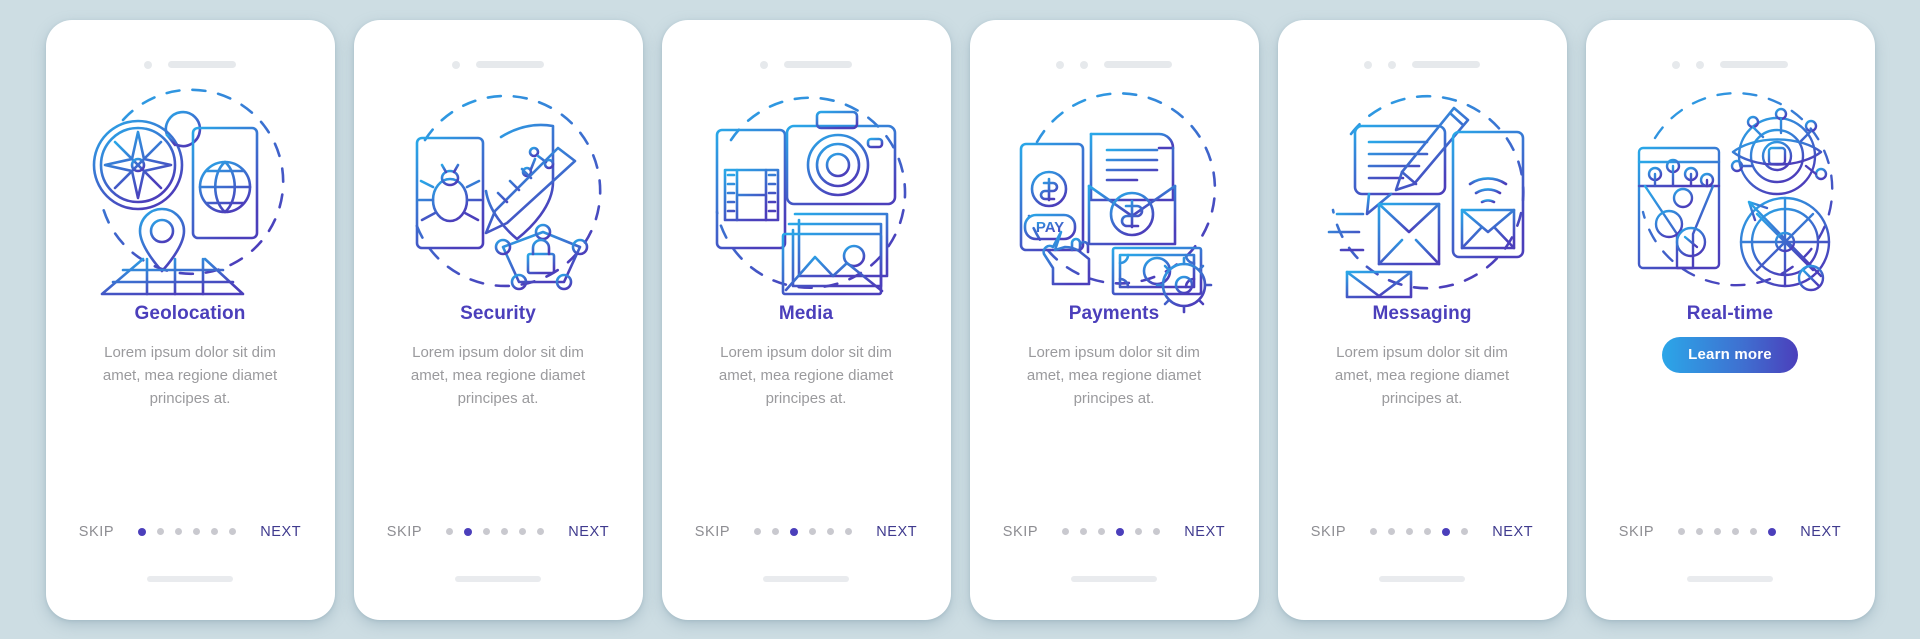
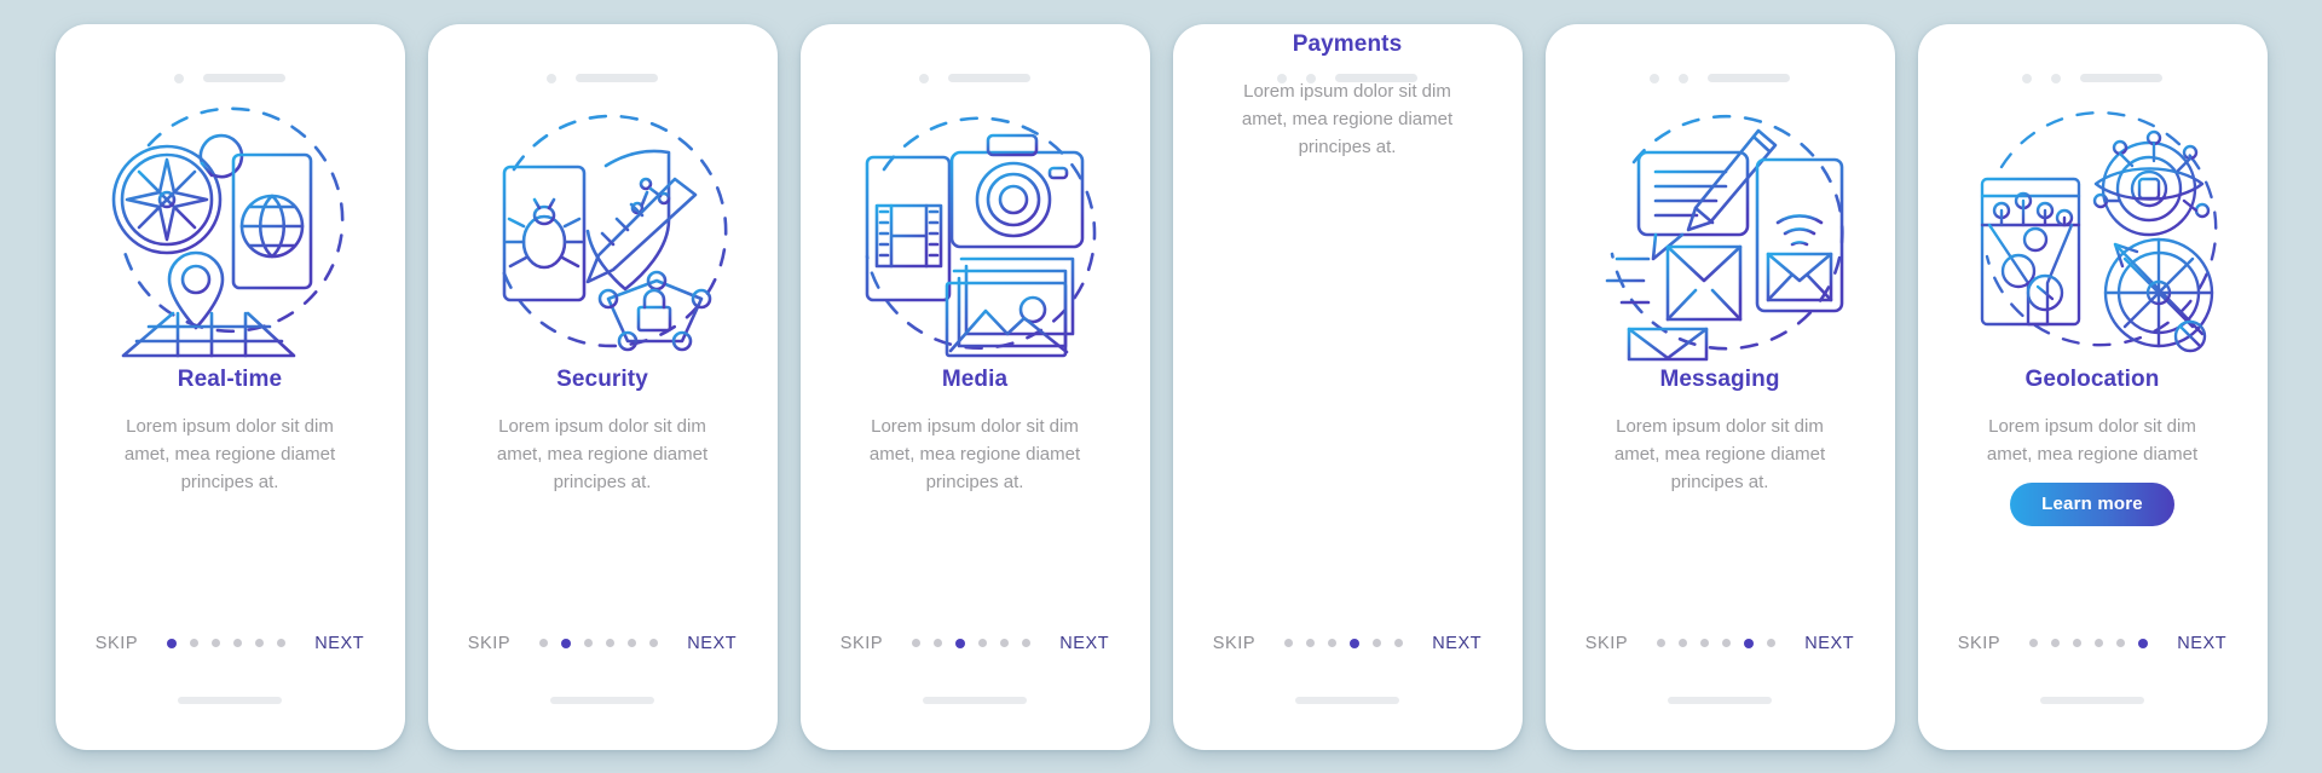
- Geolocation
+ Real-time
  Lorem ipsum dolor sit dim amet, mea regione diamet principes at.
  SKIP
  NEXT
  Security
  Lorem ipsum dolor sit dim amet, mea regione diamet principes at.
  SKIP
  NEXT
  Media
  Lorem ipsum dolor sit dim amet, mea regione diamet principes at.
  SKIP
  NEXT
- PAY
  Payments
  Lorem ipsum dolor sit dim amet, mea regione diamet principes at.
  SKIP
  NEXT
  Messaging
  Lorem ipsum dolor sit dim amet, mea regione diamet principes at.
  SKIP
  NEXT
- Real-time
+ Geolocation
+ Lorem ipsum dolor sit dim amet, mea regione diamet
  Learn more
  SKIP
  NEXT
